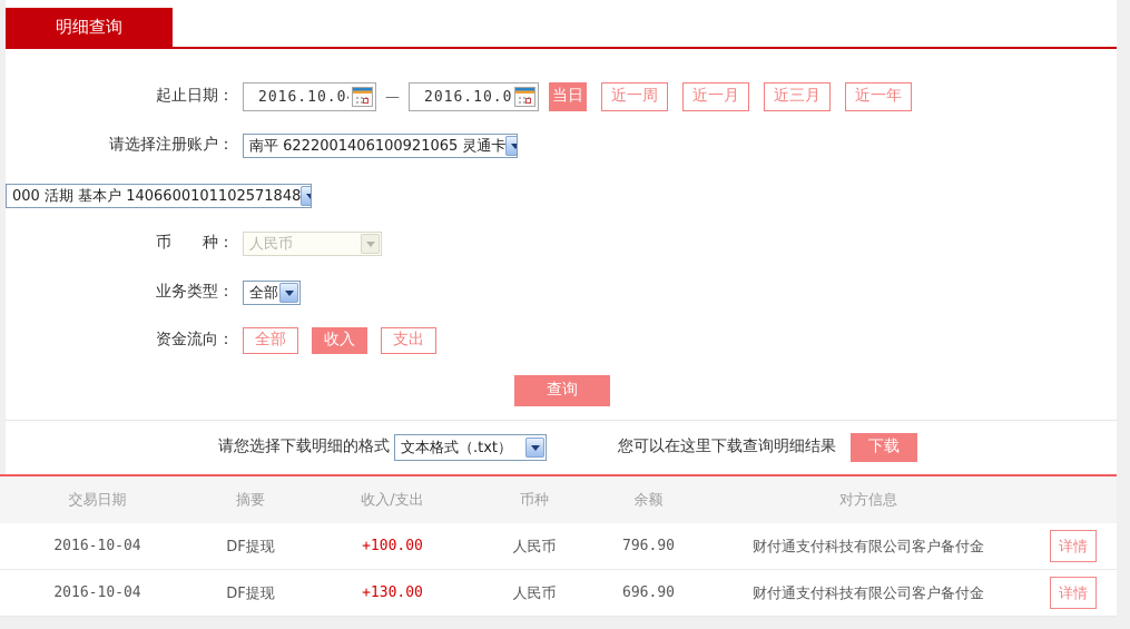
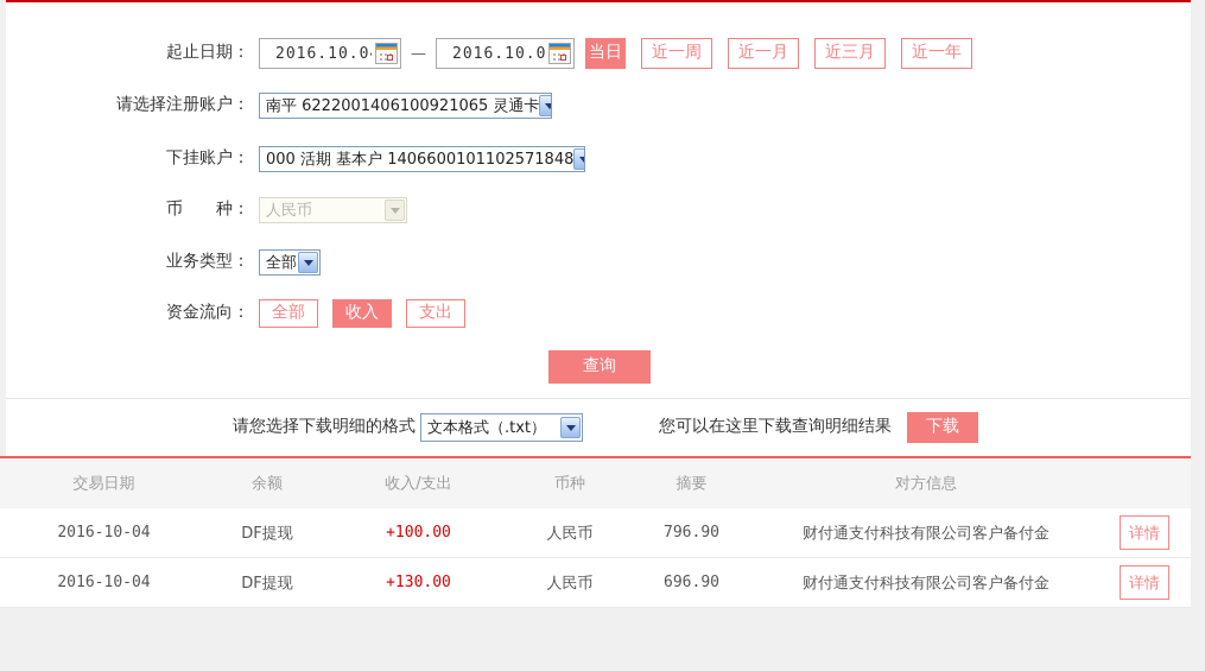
- 明细查询
  起止日期：
  2016.10.0
  —
  2016.10.0
  当日
  近一周
  近一月
  近三月
  近一年
  请选择注册账户：
  南平 6222001406100921065 灵通卡
+ 下挂账户：
  000 活期 基本户 1406600101102571848
  币 种：
  人民币
  业务类型：
  全部
  资金流向：
  全部
  收入
  支出
  查询
  请您选择下载明细的格式
  文本格式（.txt）
  您可以在这里下载查询明细结果
  下载
  交易日期
- 摘要
+ 余额
  收入/支出
  币种
- 余额
+ 摘要
  对方信息
  2016-10-04
  DF提现
  +100.00
  人民币
  796.90
  财付通支付科技有限公司客户备付金
  详情
  2016-10-04
  DF提现
  +130.00
  人民币
  696.90
  财付通支付科技有限公司客户备付金
  详情
